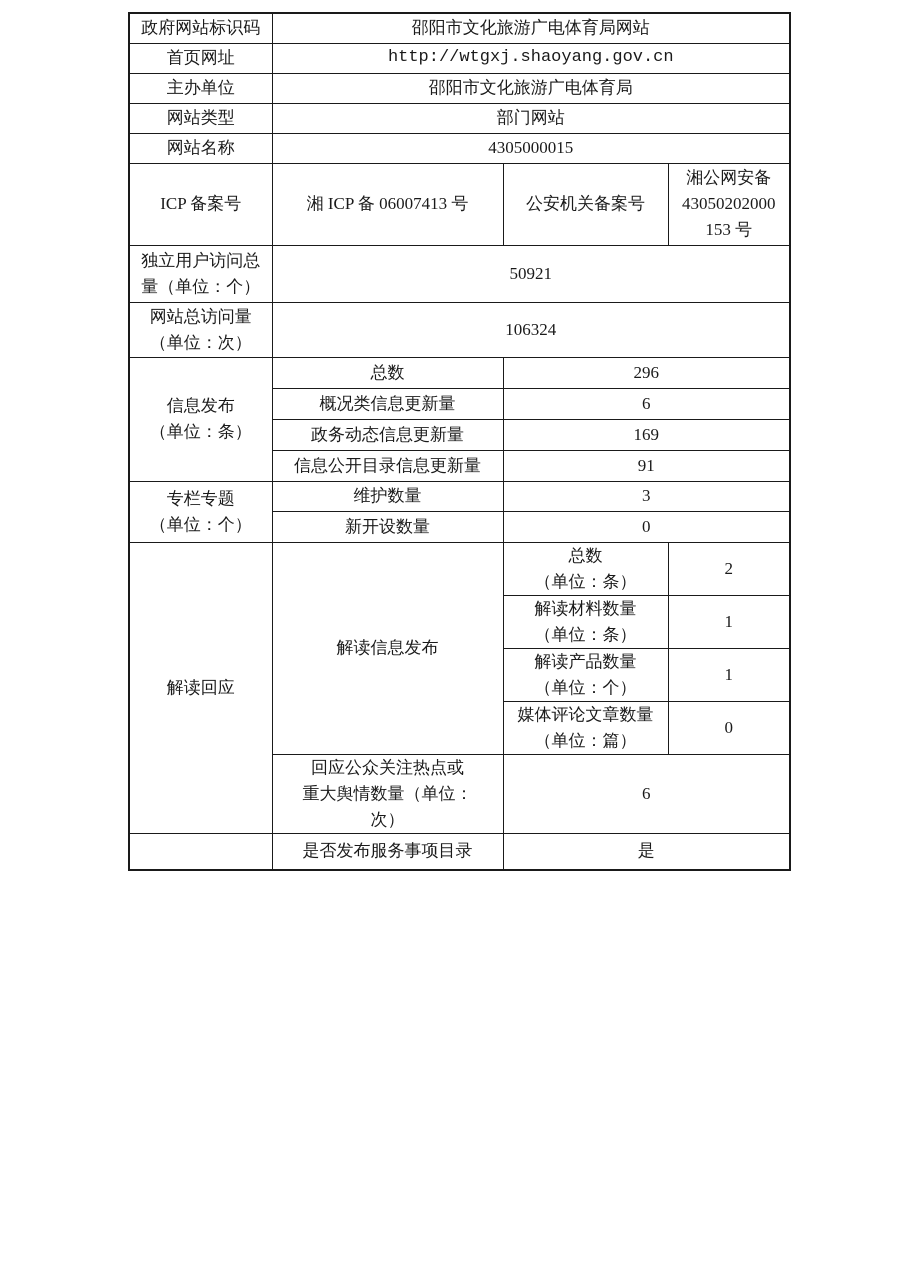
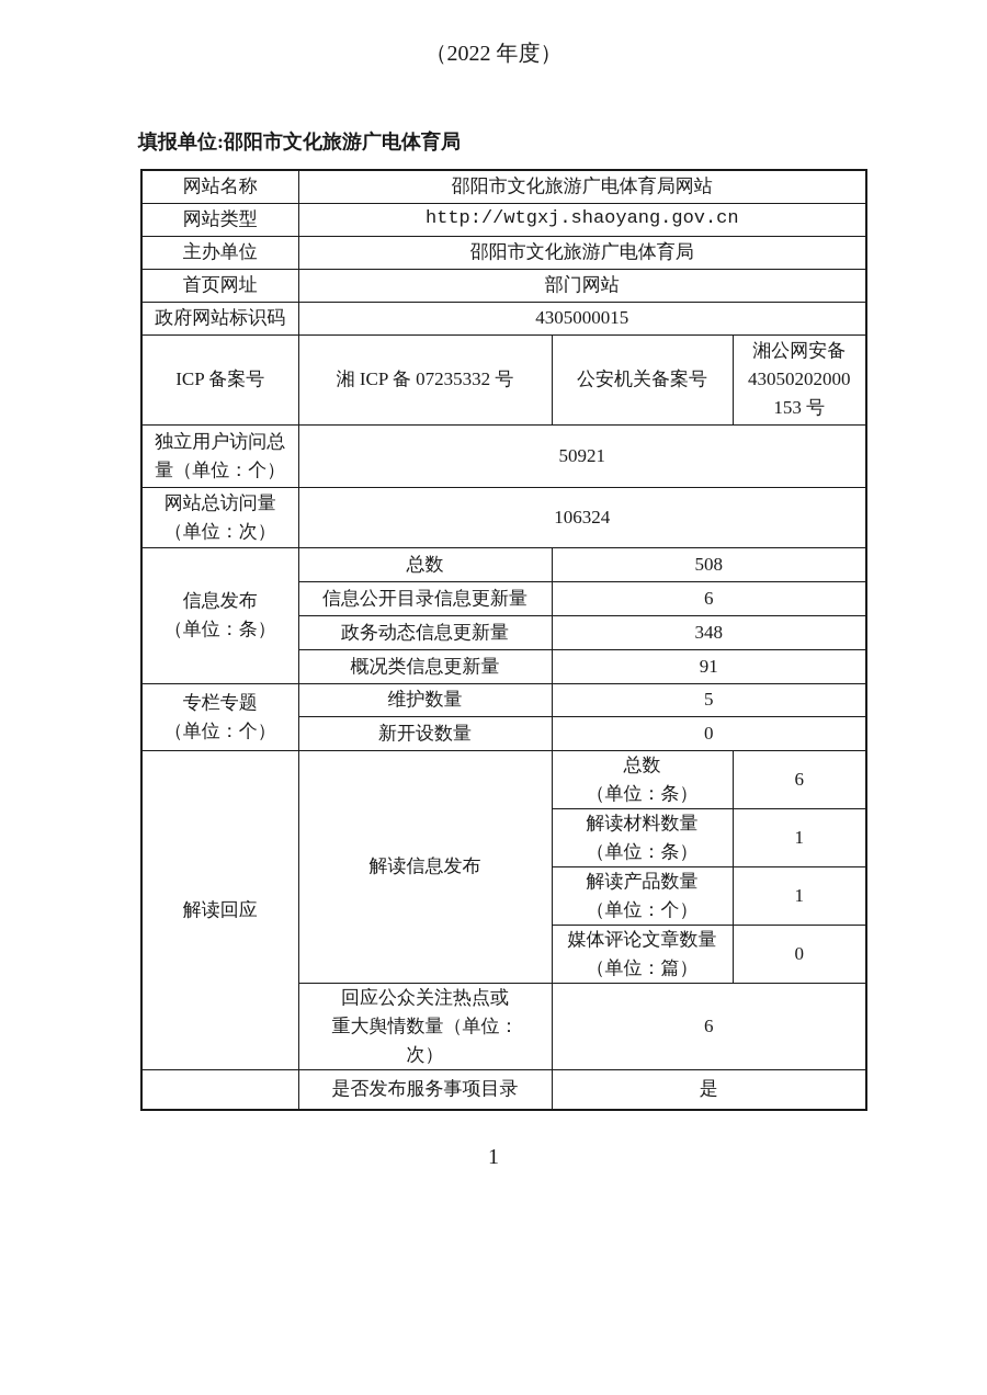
+ （2022 年度）
+ 填报单位:邵阳市文化旅游广电体育局
- 政府网站标识码	邵阳市文化旅游广电体育局网站
+ 网站名称	邵阳市文化旅游广电体育局网站
- 首页网址	http://wtgxj.shaoyang.gov.cn
+ 网站类型	http://wtgxj.shaoyang.gov.cn
  主办单位	邵阳市文化旅游广电体育局
- 网站类型	部门网站
+ 首页网址	部门网站
- 网站名称	4305000015
+ 政府网站标识码	4305000015
- ICP 备案号	湘 ICP 备 06007413 号	公安机关备案号	湘公网安备 43050202000 153 号
+ ICP 备案号	湘 ICP 备 07235332 号	公安机关备案号	湘公网安备 43050202000 153 号
  独立用户访问总 量（单位：个）	50921
  网站总访问量 （单位：次）	106324
- 信息发布 （单位：条）	总数	296
+ 信息发布 （单位：条）	总数	508
- 概况类信息更新量	6
+ 信息公开目录信息更新量	6
- 政务动态信息更新量	169
+ 政务动态信息更新量	348
- 信息公开目录信息更新量	91
+ 概况类信息更新量	91
- 专栏专题 （单位：个）	维护数量	3
+ 专栏专题 （单位：个）	维护数量	5
  新开设数量	0
- 解读回应	解读信息发布	总数 （单位：条）	2
+ 解读回应	解读信息发布	总数 （单位：条）	6
  解读材料数量 （单位：条）	1
  解读产品数量 （单位：个）	1
  媒体评论文章数量 （单位：篇）	0
  回应公众关注热点或 重大舆情数量（单位： 次）	6
  	是否发布服务事项目录	是
+ 1
